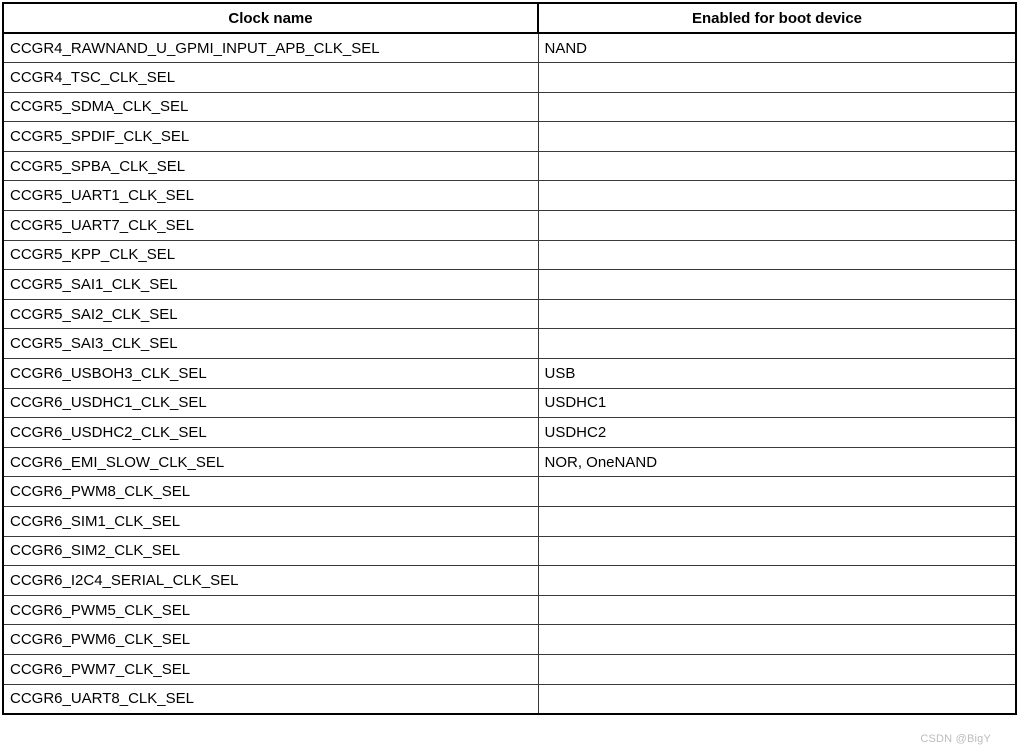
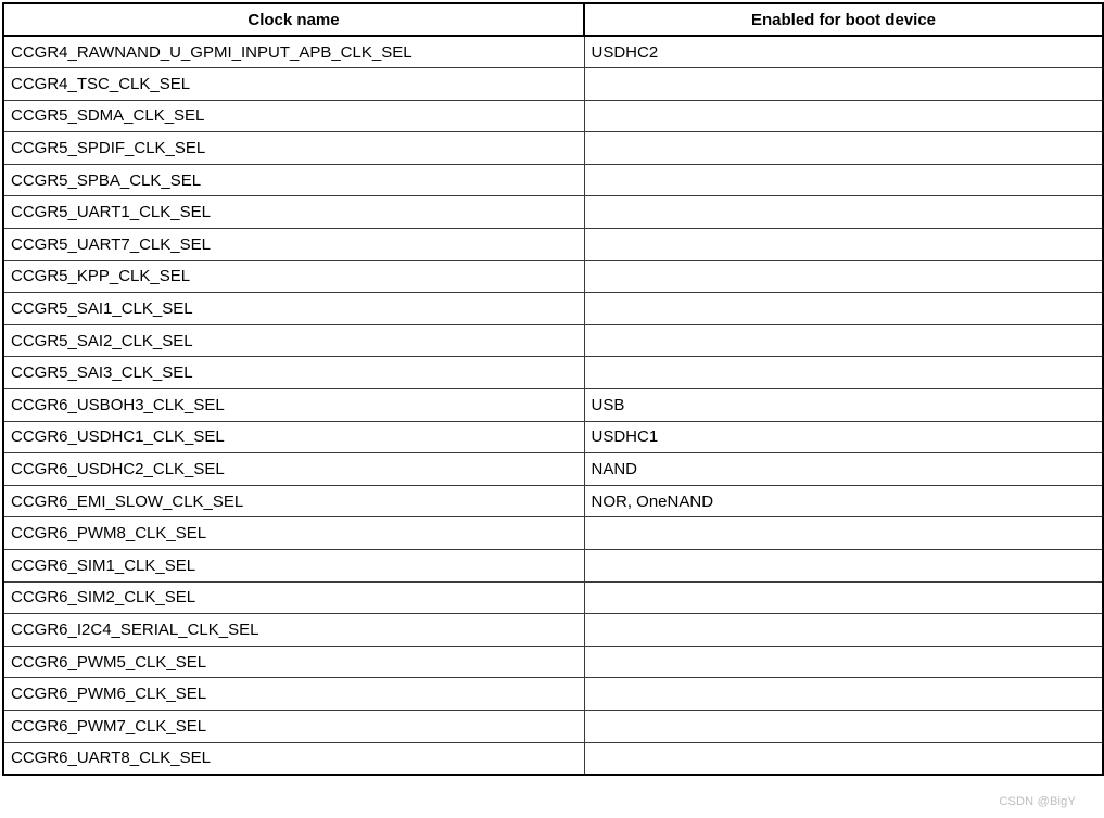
  Clock name	Enabled for boot device
- CCGR4_RAWNAND_U_GPMI_INPUT_APB_CLK_SEL	NAND
+ CCGR4_RAWNAND_U_GPMI_INPUT_APB_CLK_SEL	USDHC2
  CCGR4_TSC_CLK_SEL
  CCGR5_SDMA_CLK_SEL
  CCGR5_SPDIF_CLK_SEL
  CCGR5_SPBA_CLK_SEL
  CCGR5_UART1_CLK_SEL
  CCGR5_UART7_CLK_SEL
  CCGR5_KPP_CLK_SEL
  CCGR5_SAI1_CLK_SEL
  CCGR5_SAI2_CLK_SEL
  CCGR5_SAI3_CLK_SEL
  CCGR6_USBOH3_CLK_SEL	USB
  CCGR6_USDHC1_CLK_SEL	USDHC1
- CCGR6_USDHC2_CLK_SEL	USDHC2
+ CCGR6_USDHC2_CLK_SEL	NAND
  CCGR6_EMI_SLOW_CLK_SEL	NOR, OneNAND
  CCGR6_PWM8_CLK_SEL
  CCGR6_SIM1_CLK_SEL
  CCGR6_SIM2_CLK_SEL
  CCGR6_I2C4_SERIAL_CLK_SEL
  CCGR6_PWM5_CLK_SEL
  CCGR6_PWM6_CLK_SEL
  CCGR6_PWM7_CLK_SEL
  CCGR6_UART8_CLK_SEL
  CSDN @BigY
